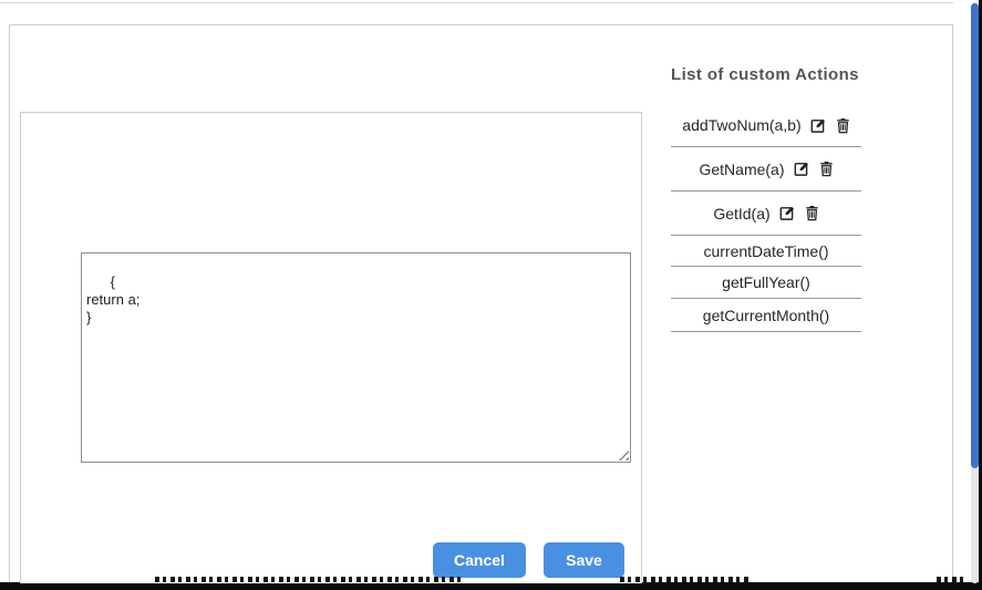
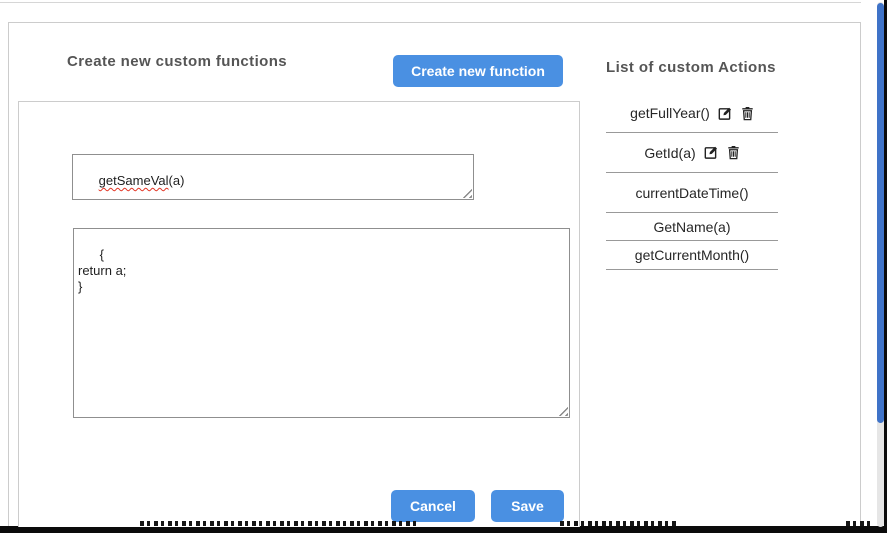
+ Create new custom functions
+ Create new function
+ getSameVal(a)
  {
  return a;
  }
  Cancel
  Save
  List of custom Actions
- addTwoNum(a,b)
- GetName(a)
+ getFullYear()
  GetId(a)
  currentDateTime()
- getFullYear()
+ GetName(a)
  getCurrentMonth()
